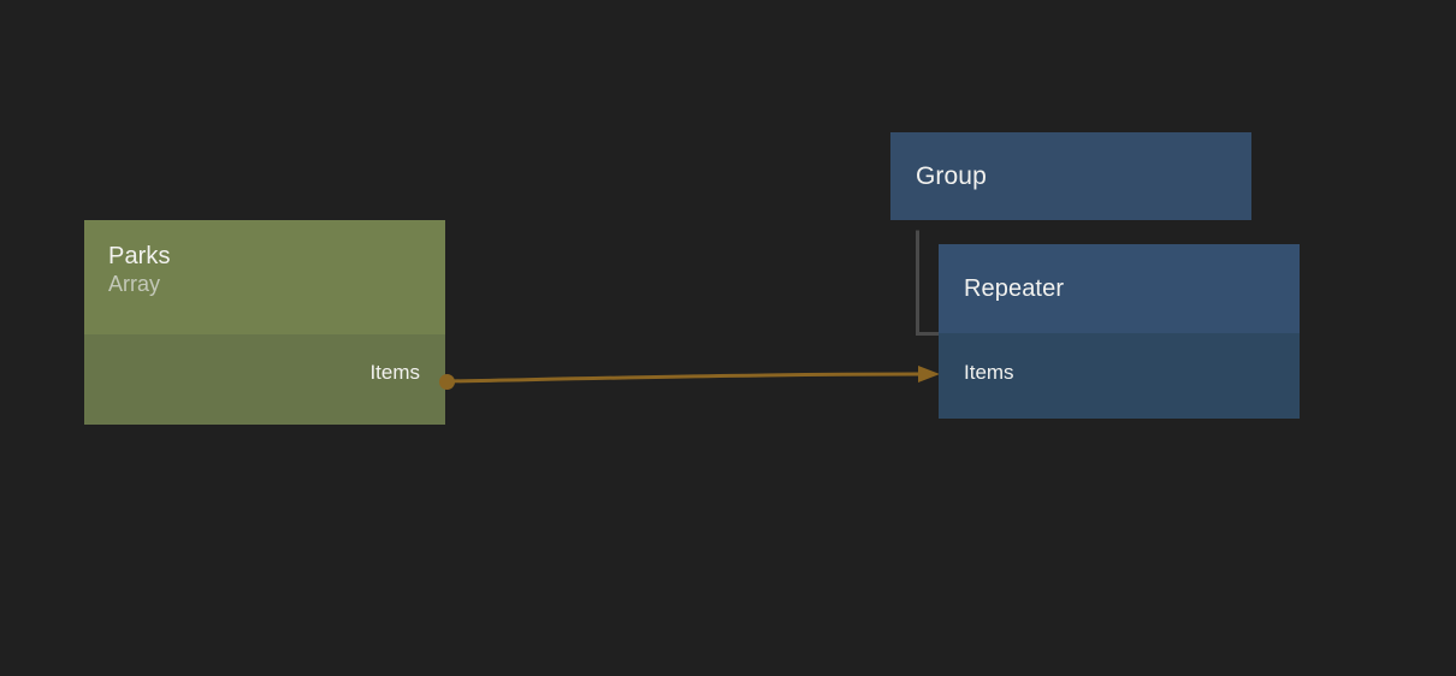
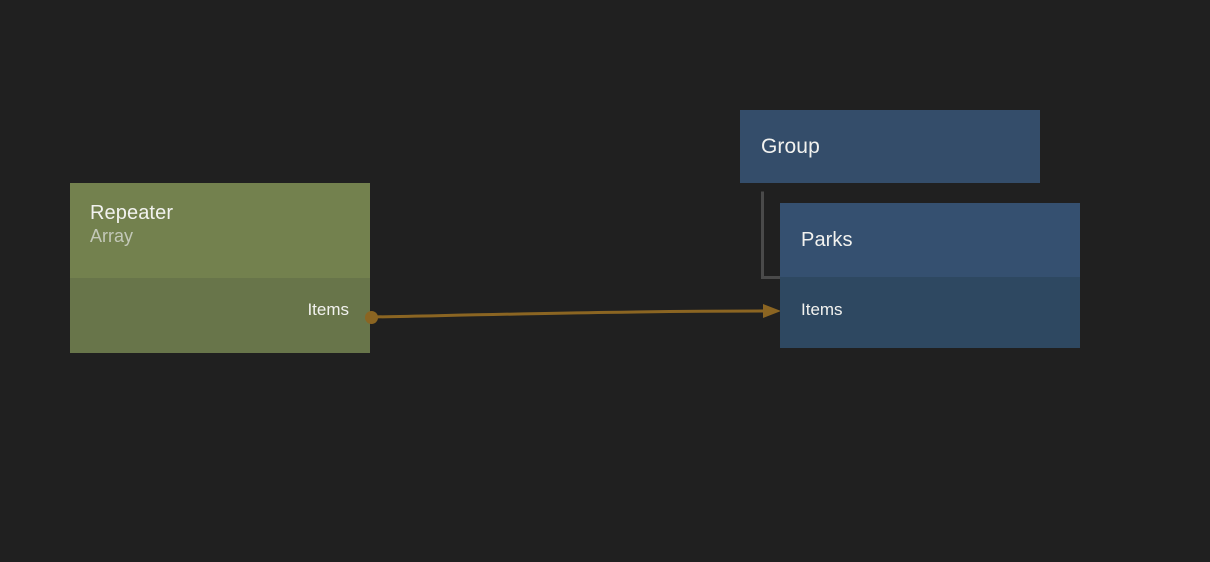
- Parks
+ Repeater
  Array
  Items
  Group
- Repeater
+ Parks
  Items
